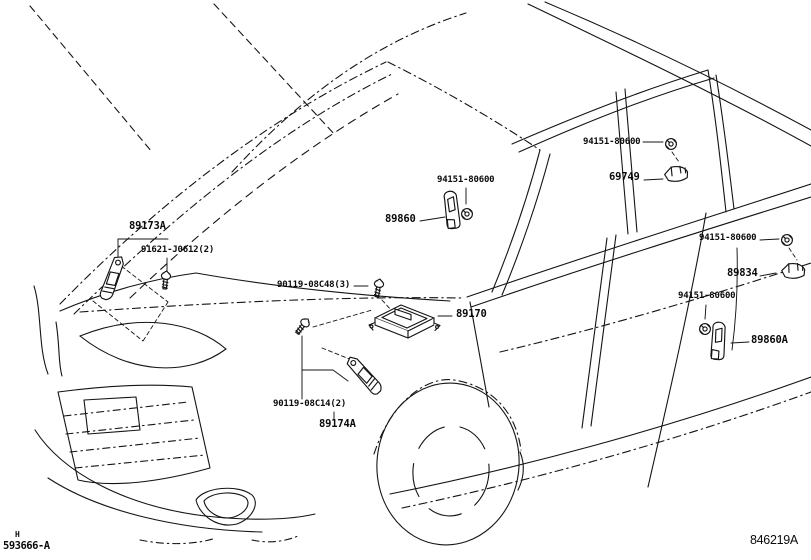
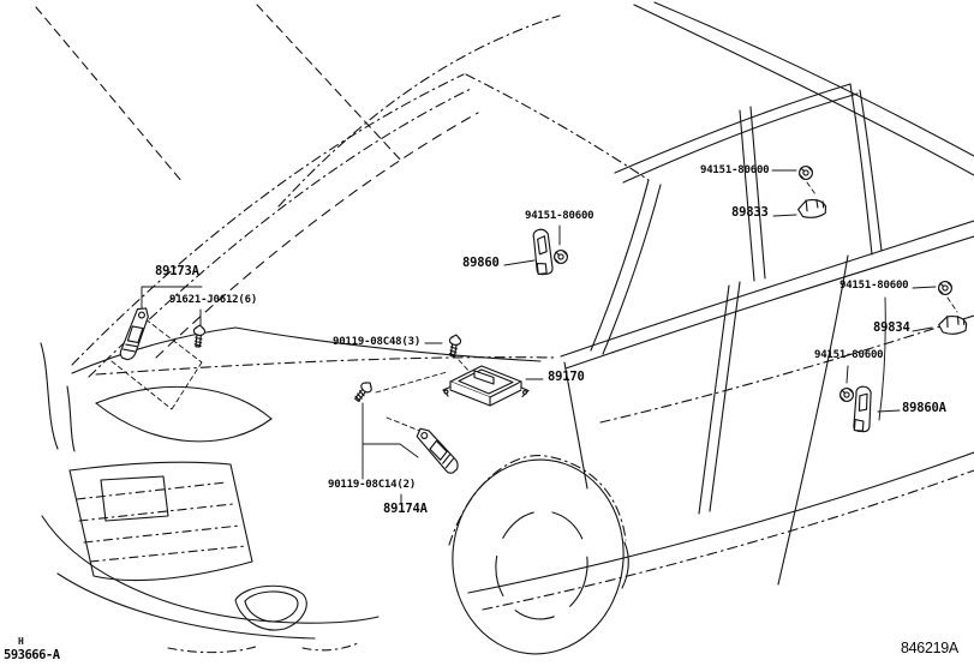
  89173A
- 91621-J0612(2)
+ 91621-J0612(6)
  90119-08C48(3)
  89860
  94151-80600
  94151-80600
- 69749
+ 89833
  94151-80600
  89834
  94151-80600
  89860A
  89170
  90119-08C14(2)
  89174A
  H
  593666-A
  846219A
